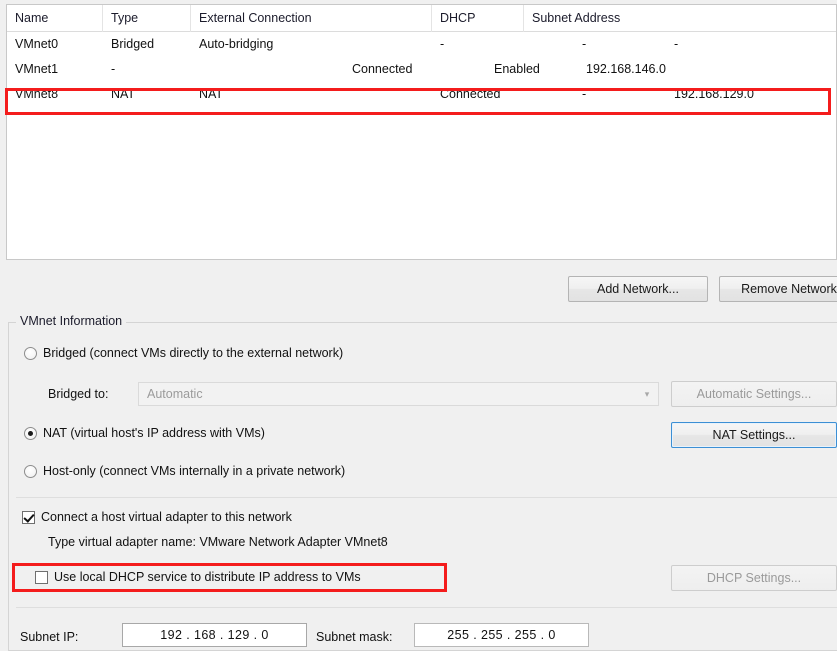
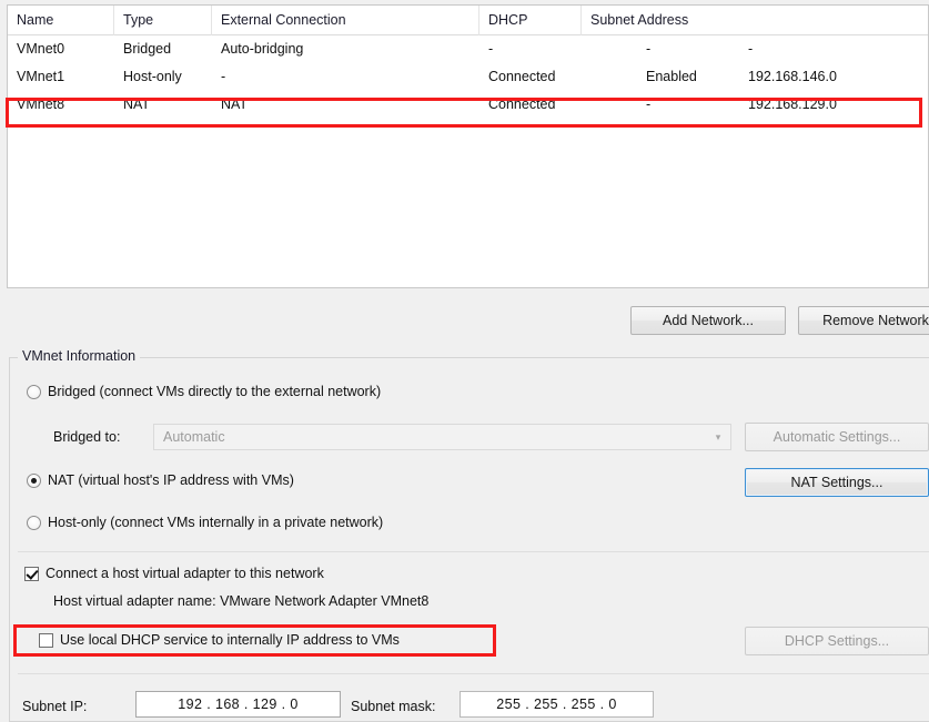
  Name
  Type
  External Connection
  DHCP
  Subnet Address
  VMnet0
  Bridged
  Auto-bridging
  -
  -
  -
  VMnet1
+ Host-only
  -
  Connected
  Enabled
  192.168.146.0
  VMnet8
  NAT
  NAT
  Connected
  -
  192.168.129.0
  Add Network...
  Remove Network
  VMnet Information
  Bridged (connect VMs directly to the external network)
  Bridged to:
  Automatic
  ▾
  Automatic Settings...
  NAT (virtual host's IP address with VMs)
  NAT Settings...
  Host-only (connect VMs internally in a private network)
  Connect a host virtual adapter to this network
- Type virtual adapter name: VMware Network Adapter VMnet8
+ Host virtual adapter name: VMware Network Adapter VMnet8
- Use local DHCP service to distribute IP address to VMs
+ Use local DHCP service to internally IP address to VMs
  DHCP Settings...
  Subnet IP:
  192 . 168 . 129 . 0
  Subnet mask:
  255 . 255 . 255 . 0
